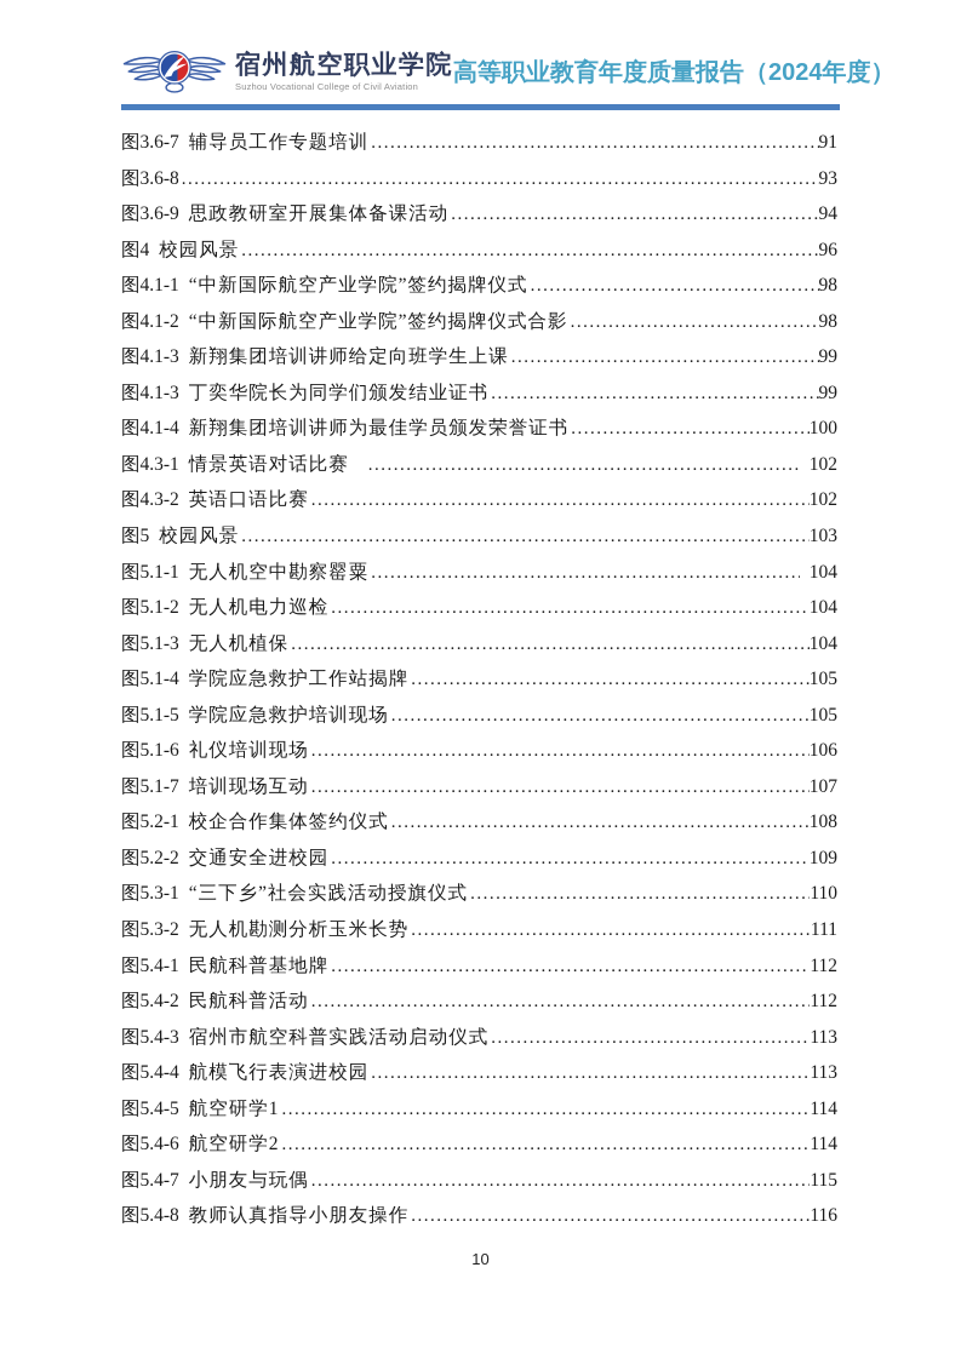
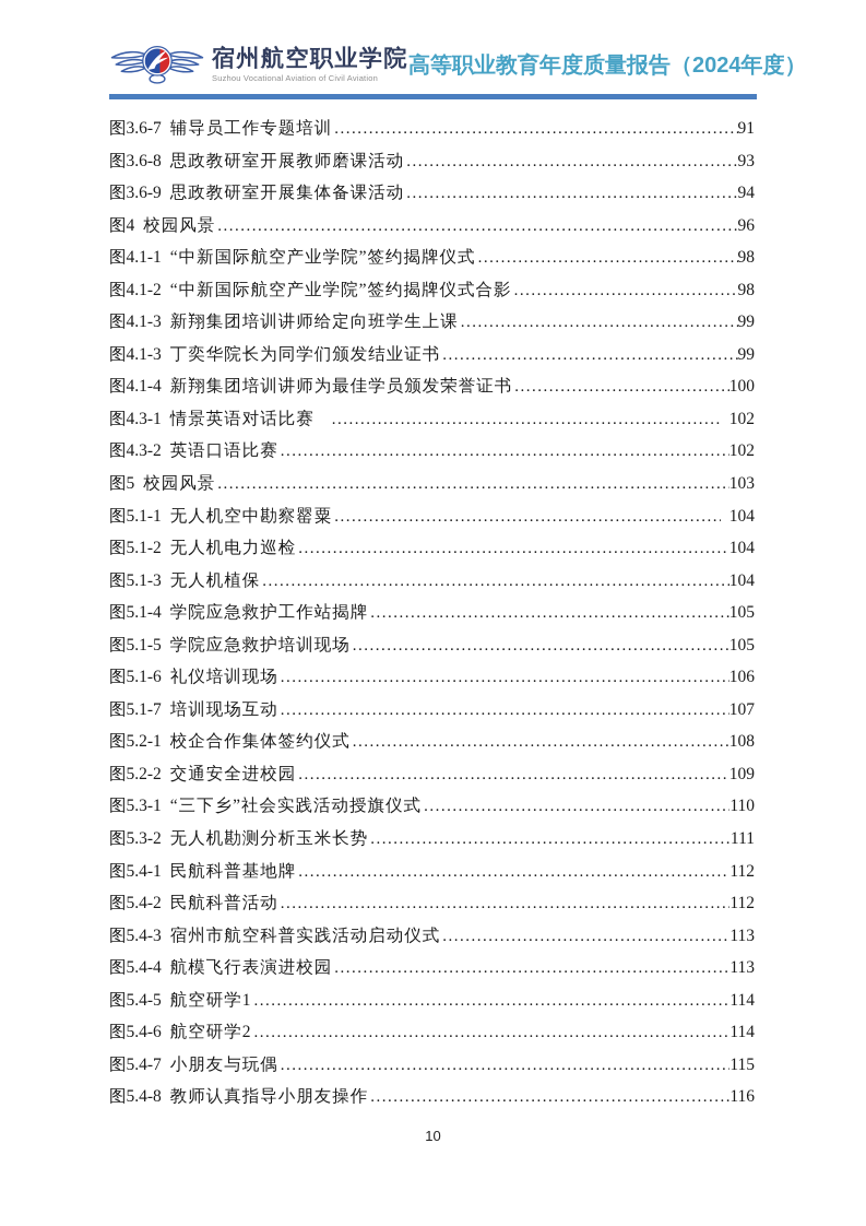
  宿州航空职业学院
- Suzhou Vocational College of Civil Aviation
+ Suzhou Vocational Aviation of Civil Aviation
  高等职业教育年度质量报告（2024年度）
  图3.6-7
  辅导员工作专题培训
  91
  图3.6-8
+ 思政教研室开展教师磨课活动
  93
  图3.6-9
  思政教研室开展集体备课活动
  94
  图4
  校园风景
  96
  图4.1-1
  “中新国际航空产业学院”签约揭牌仪式
  98
  图4.1-2
  “中新国际航空产业学院”签约揭牌仪式合影
  98
  图4.1-3
  新翔集团培训讲师给定向班学生上课
  99
  图4.1-3
  丁奕华院长为同学们颁发结业证书
  99
  图4.1-4
  新翔集团培训讲师为最佳学员颁发荣誉证书
  100
  图4.3-1
  情景英语对话比赛
  102
  图4.3-2
  英语口语比赛
  102
  图5
  校园风景
  103
  图5.1-1
  无人机空中勘察罂粟
  104
  图5.1-2
  无人机电力巡检
  104
  图5.1-3
  无人机植保
  104
  图5.1-4
  学院应急救护工作站揭牌
  105
  图5.1-5
  学院应急救护培训现场
  105
  图5.1-6
  礼仪培训现场
  106
  图5.1-7
  培训现场互动
  107
  图5.2-1
  校企合作集体签约仪式
  108
  图5.2-2
  交通安全进校园
  109
  图5.3-1
  “三下乡”社会实践活动授旗仪式
  110
  图5.3-2
  无人机勘测分析玉米长势
  111
  图5.4-1
  民航科普基地牌
  112
  图5.4-2
  民航科普活动
  112
  图5.4-3
  宿州市航空科普实践活动启动仪式
  113
  图5.4-4
  航模飞行表演进校园
  113
  图5.4-5
  航空研学1
  114
  图5.4-6
  航空研学2
  114
  图5.4-7
  小朋友与玩偶
  115
  图5.4-8
  教师认真指导小朋友操作
  116
  10
